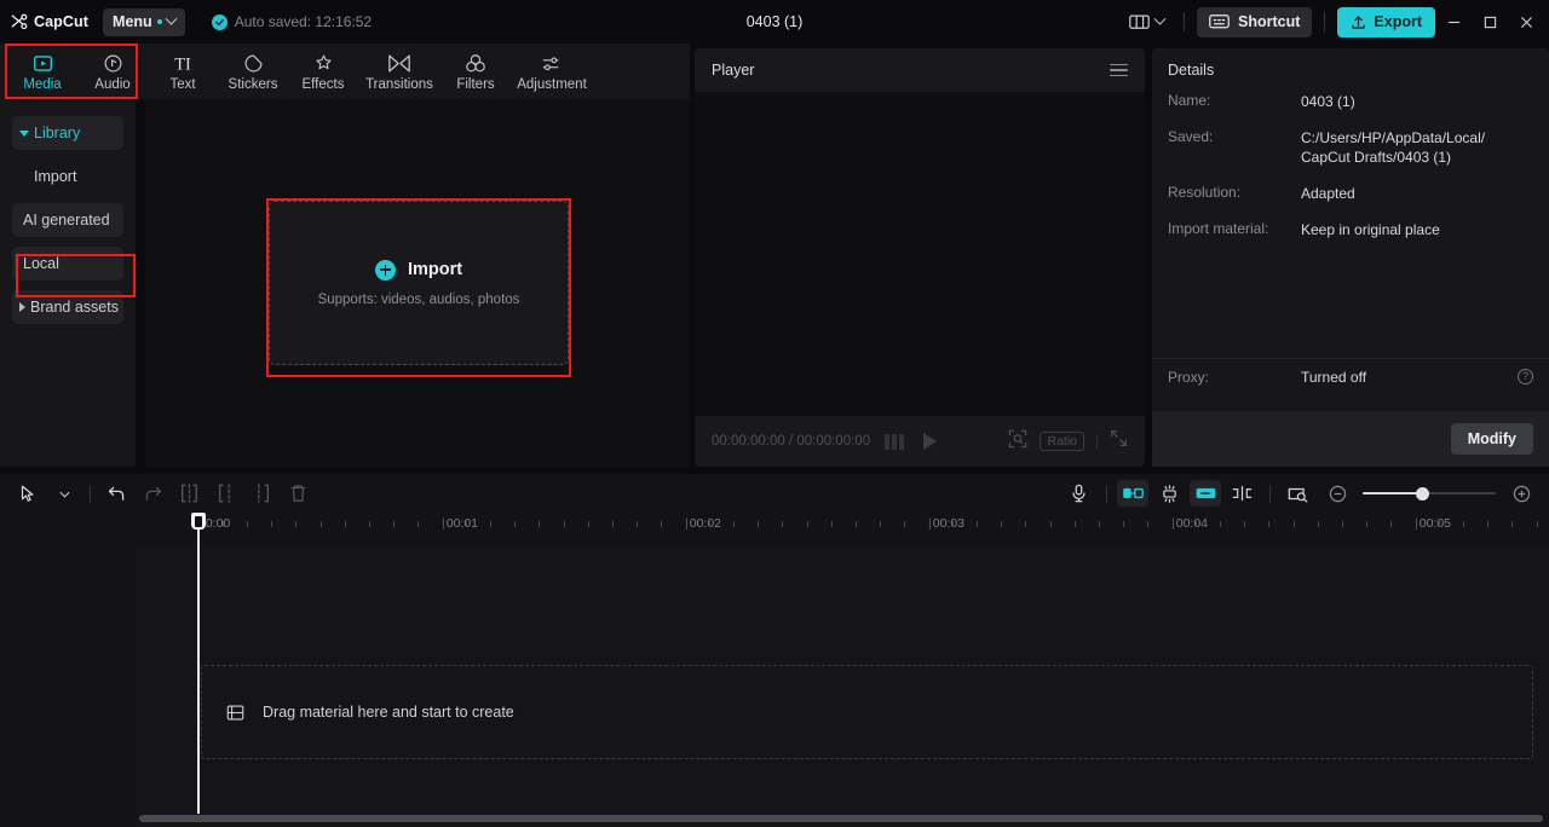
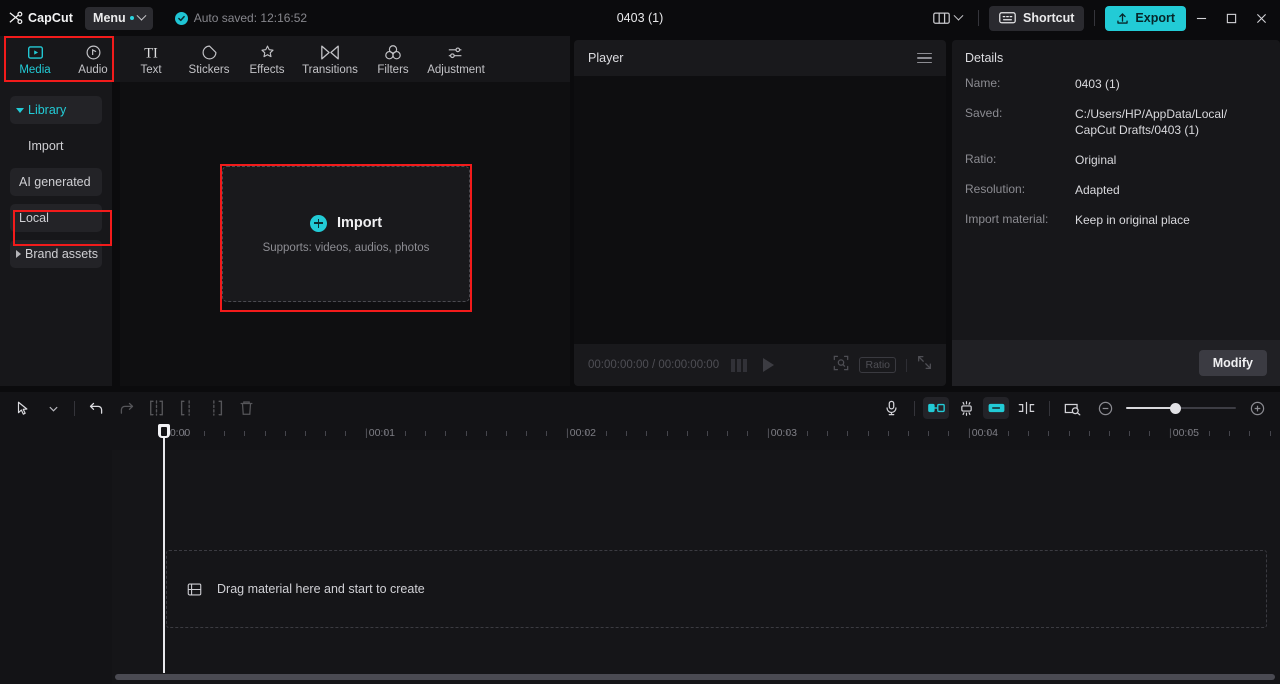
  CapCut
  Menu
  Auto saved: 12:16:52
  Shortcut
  Export
  0403 (1)
  Media
  Audio
  TI
  Text
  Stickers
  Effects
  Transitions
  Filters
  Adjustment
  Library
  Import
  AI generated
  Local
  Brand assets
  Import
  Supports: videos, audios, photos
  Player
  00:00:00:00 / 00:00:00:00
  Ratio
  Details
  Name:
  0403 (1)
  Saved:
  C:/Users/HP/AppData/Local/
  CapCut Drafts/0403 (1)
+ Ratio:
+ Original
  Resolution:
  Adapted
  Import material:
  Keep in original place
- Proxy:
- Turned off
- ?
  Modify
  0:00
  |00:01
  |00:02
  |00:03
  |00:04
  |00:05
  Drag material here and start to create
